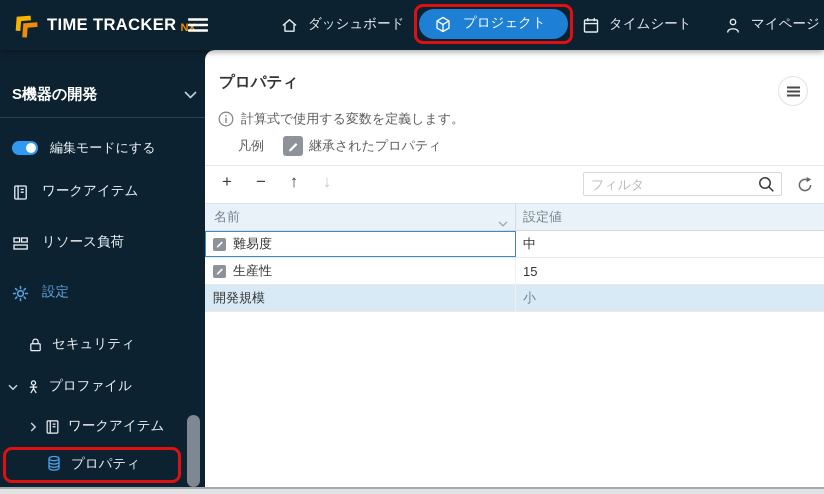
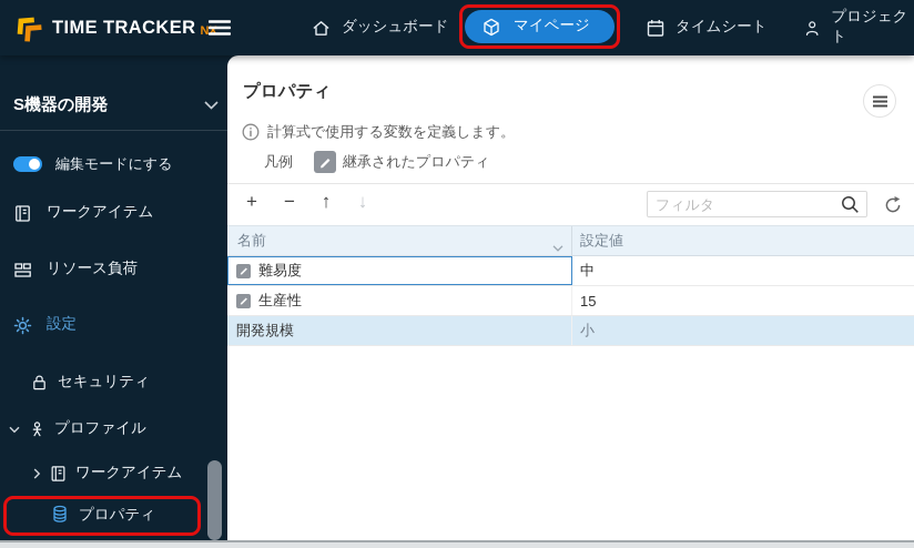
  TIME TRACKER
  NX
  ダッシュボード
- プロジェクト
+ マイページ
  タイムシート
- マイページ
+ プロジェクト
  S機器の開発
  編集モードにする
  ワークアイテム
  リソース負荷
  設定
  セキュリティ
  プロファイル
  ワークアイテム
  プロパティ
  プロパティ
  計算式で使用する変数を定義します。
  凡例
  継承されたプロパティ
  +
  −
  ↑
  ↓
  フィルタ
  名前
  設定値
  難易度
  中
  生産性
  15
  開発規模
  小
